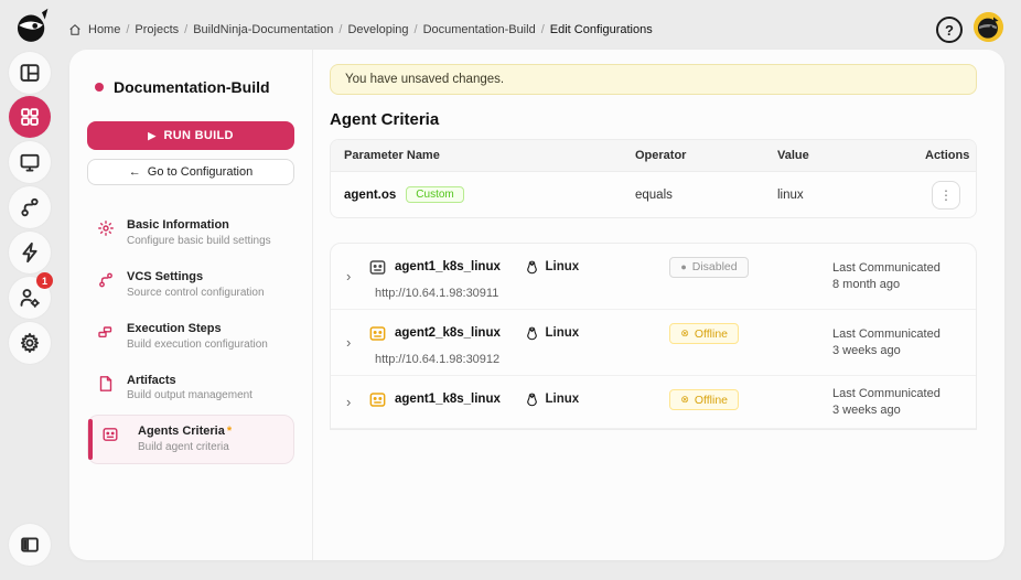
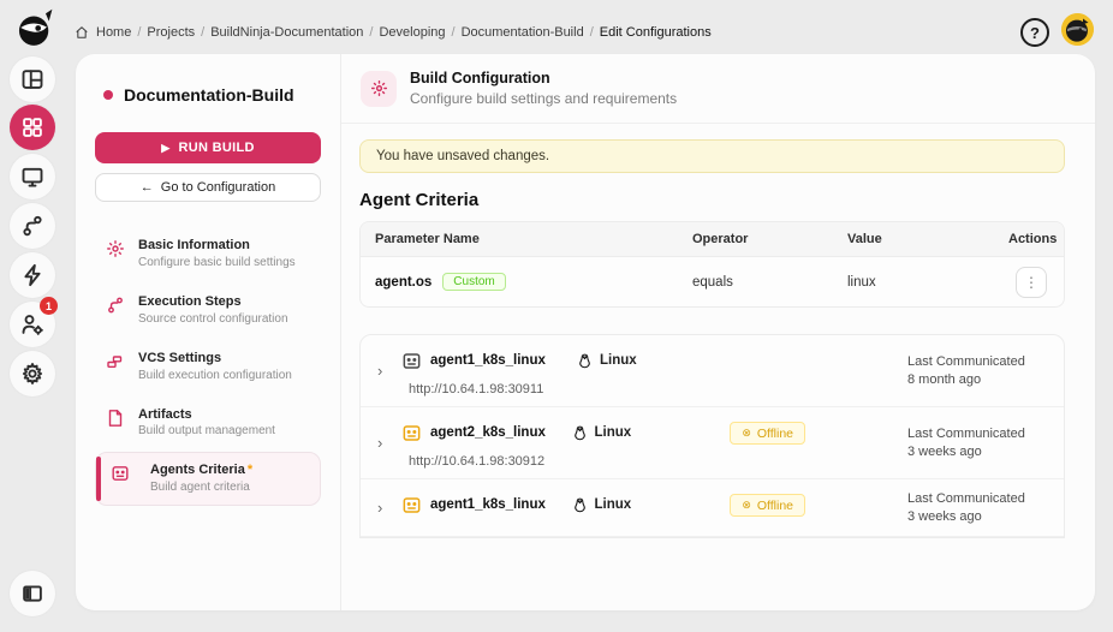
  Home
  /
  Projects
  /
  BuildNinja-Documentation
  /
  Developing
  /
  Documentation-Build
  /
  Edit Configurations
  ?
  1
  Documentation-Build
  ▶
  RUN BUILD
  ←
  Go to Configuration
  Basic Information
  Configure basic build settings
- VCS Settings
+ Execution Steps
  Source control configuration
- Execution Steps
+ VCS Settings
  Build execution configuration
  Artifacts
  Build output management
  Agents Criteria *
  Build agent criteria
+ Build Configuration
+ Configure build settings and requirements
  You have unsaved changes.
  Agent Criteria
  Parameter Name
  Operator
  Value
  Actions
  agent.os
  Custom
  equals
  linux
  ⋮
  ›
  agent1_k8s_linux
  Linux
- ●
- Disabled
  http://10.64.1.98:30911
  Last Communicated
  8 month ago
  ›
  agent2_k8s_linux
  Linux
  ⊗
  Offline
  http://10.64.1.98:30912
  Last Communicated
  3 weeks ago
  ›
  agent1_k8s_linux
  Linux
  ⊗
  Offline
  Last Communicated
  3 weeks ago
